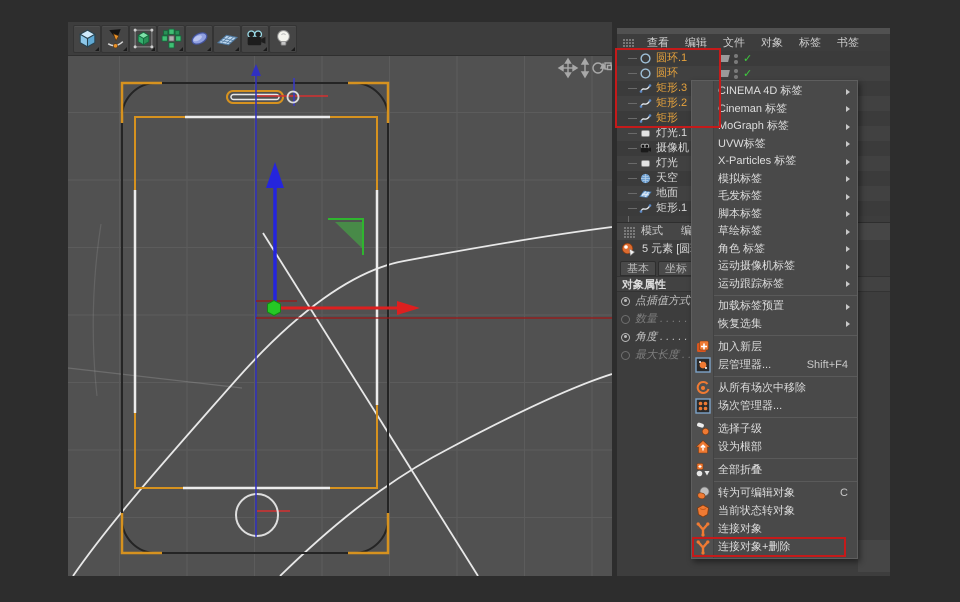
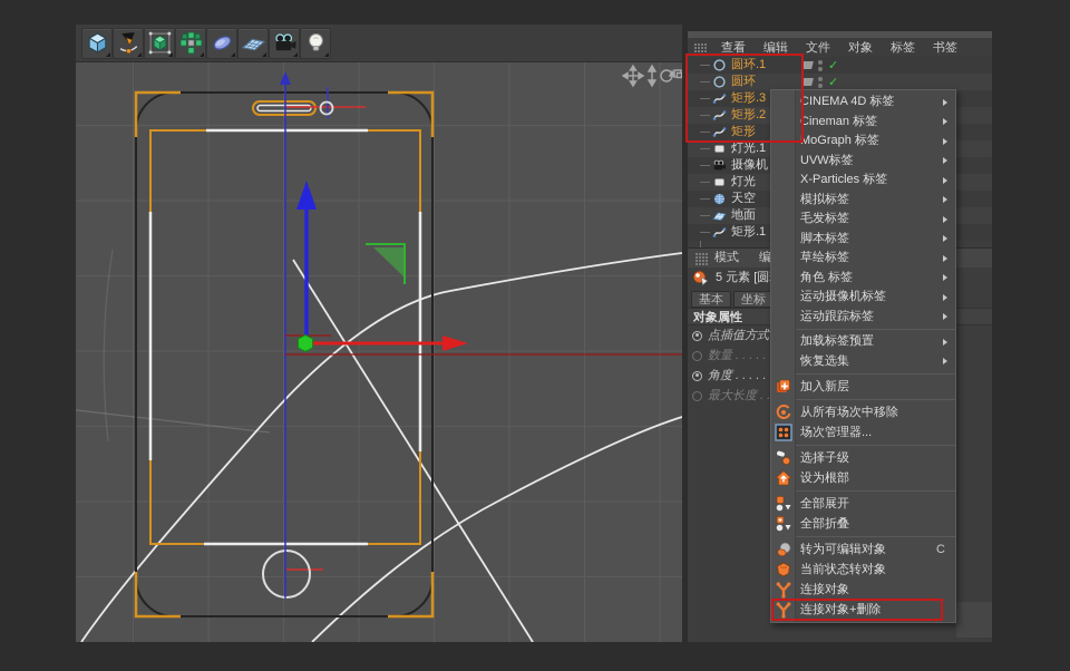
  查看
  编辑
  文件
  对象
  标签
  书签
  圆环.1
  ✓
  圆环
  ✓
  矩形.3
  矩形.2
  矩形
  灯光.1
  摄像机
  灯光
  天空
  地面
  矩形.1
  模式
  基本
  坐标
  对象属性
  点插值方式
  数量 . . . . .
  角度 . . . . .
  最大长度 . .
  CINEMA 4D 标签
  Cineman 标签
  MoGraph 标签
  UVW标签
  X-Particles 标签
  模拟标签
  毛发标签
  脚本标签
  草绘标签
  角色 标签
  运动摄像机标签
  运动跟踪标签
  加载标签预置
  恢复选集
  加入新层
- 层管理器...
- Shift+F4
  从所有场次中移除
  场次管理器...
  选择子级
  设为根部
+ 全部展开
  全部折叠
  转为可编辑对象
  C
  当前状态转对象
  连接对象
  连接对象+删除
